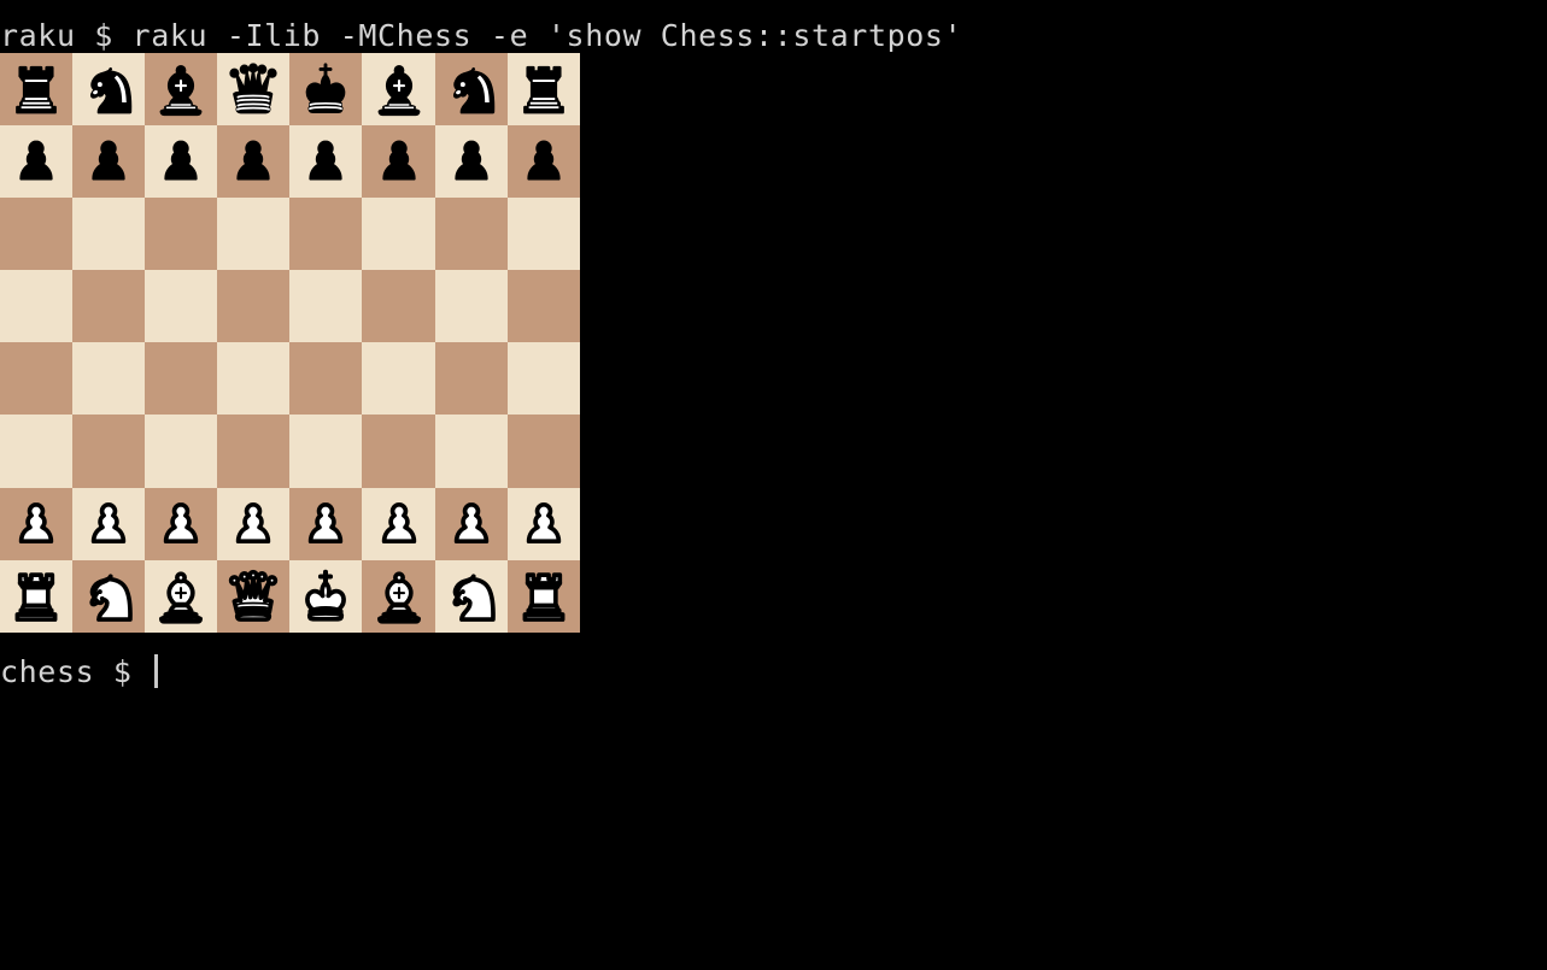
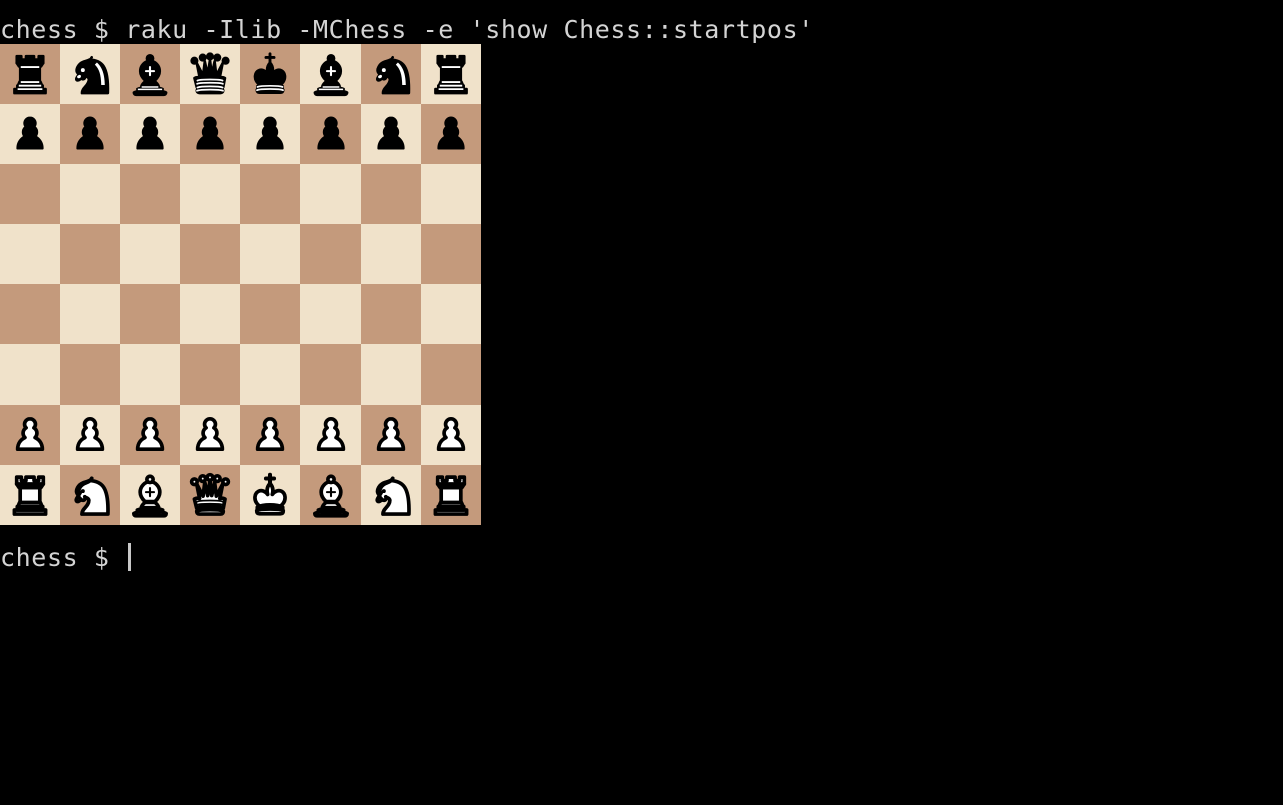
- raku $ raku -Ilib -MChess -e 'show Chess::startpos'
+ chess $ raku -Ilib -MChess -e 'show Chess::startpos'
  chess $
